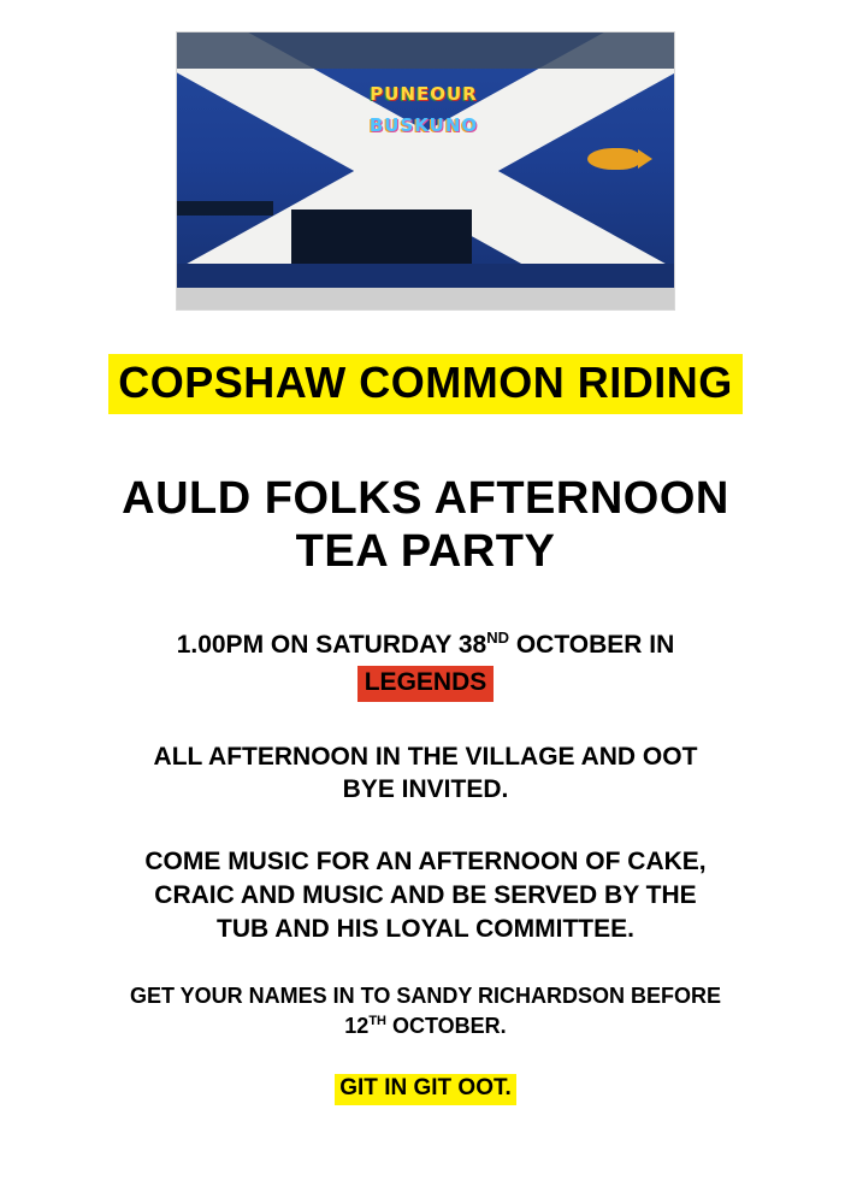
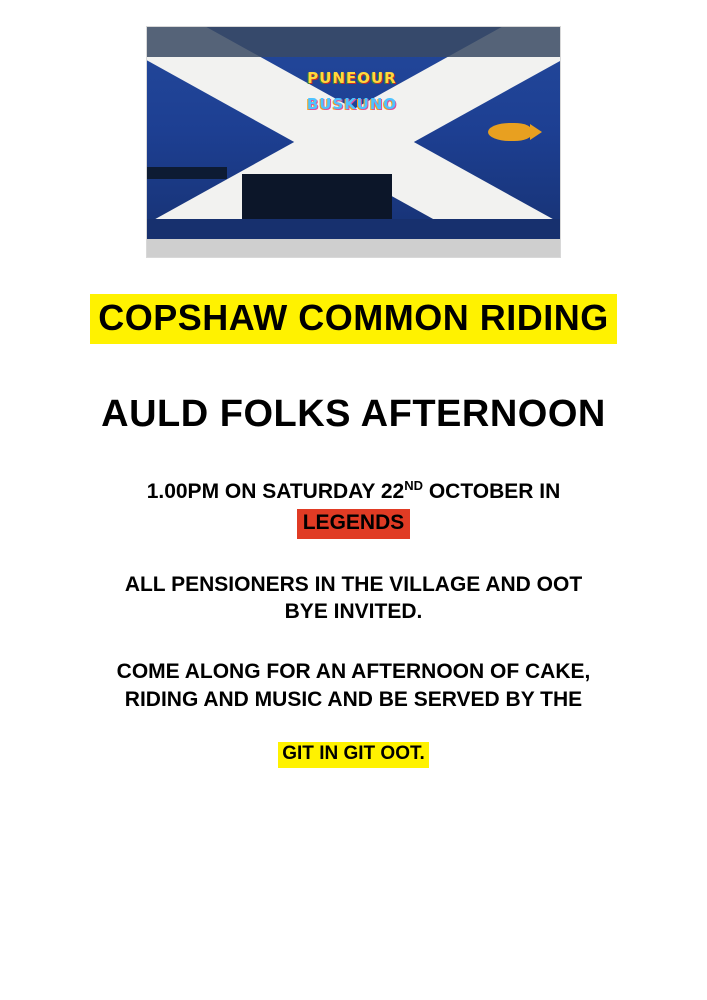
  PUNEOUR
  BUSKUNO
  COPSHAW COMMON RIDING
  AULD FOLKS AFTERNOON
- TEA PARTY
- 1.00PM ON SATURDAY 38ND OCTOBER IN
+ 1.00PM ON SATURDAY 22ND OCTOBER IN
  LEGENDS
- ALL AFTERNOON IN THE VILLAGE AND OOT
+ ALL PENSIONERS IN THE VILLAGE AND OOT
  BYE INVITED.
- COME MUSIC FOR AN AFTERNOON OF CAKE,
+ COME ALONG FOR AN AFTERNOON OF CAKE,
- CRAIC AND MUSIC AND BE SERVED BY THE
+ RIDING AND MUSIC AND BE SERVED BY THE
- TUB AND HIS LOYAL COMMITTEE.
- GET YOUR NAMES IN TO SANDY RICHARDSON BEFORE
- 12TH OCTOBER.
  GIT IN GIT OOT.
